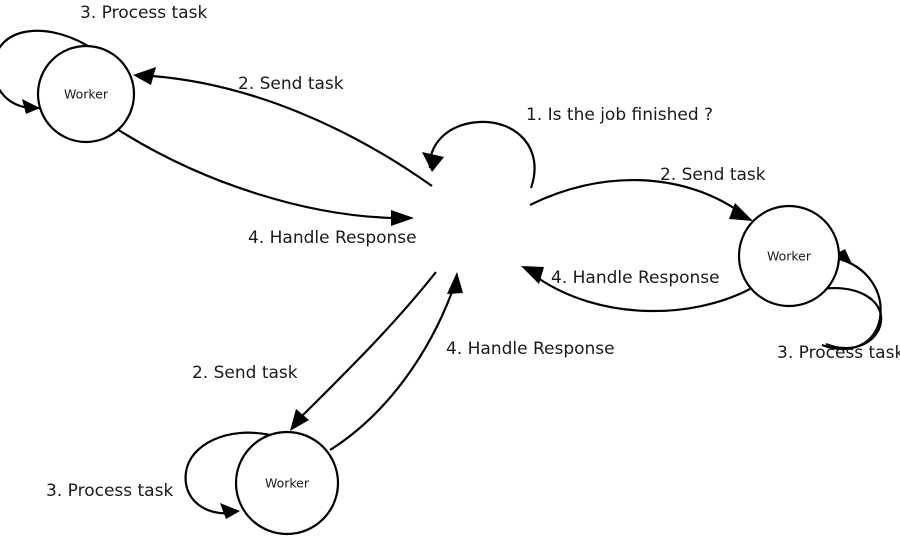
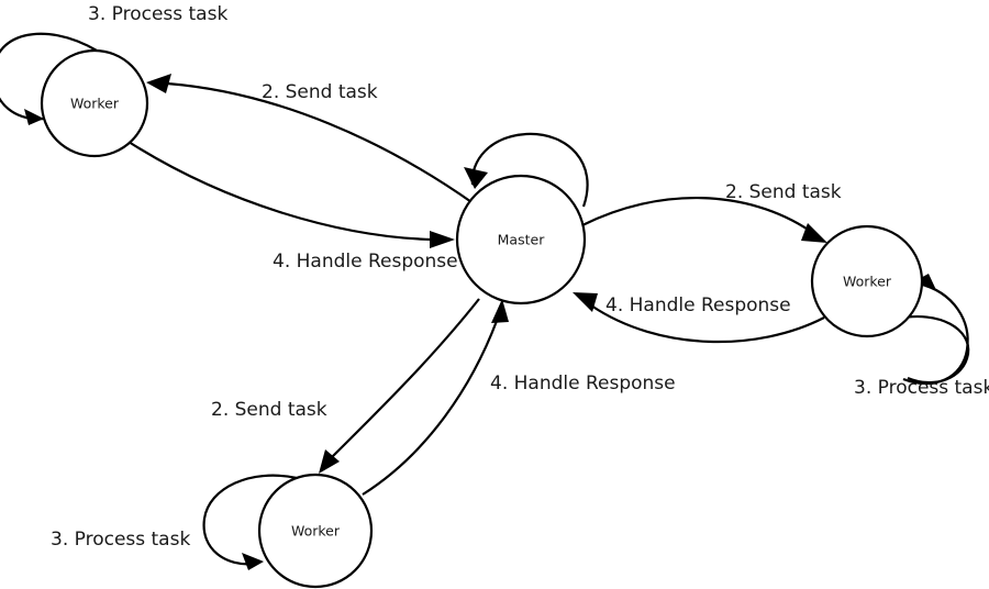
  Worker
+ Master
  Worker
  Worker
  3. Process task
  2. Send task
- 1. Is the job finished ?
  2. Send task
  4. Handle Response
  4. Handle Response
  4. Handle Response
  3. Process task
  2. Send task
  3. Process task
